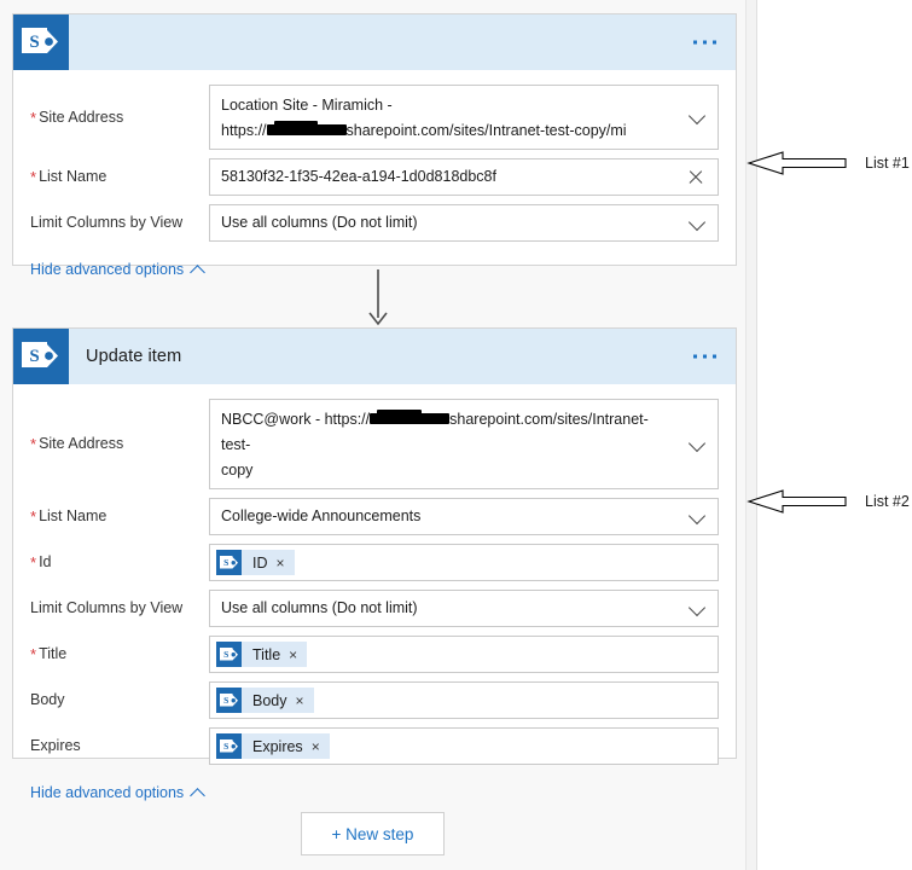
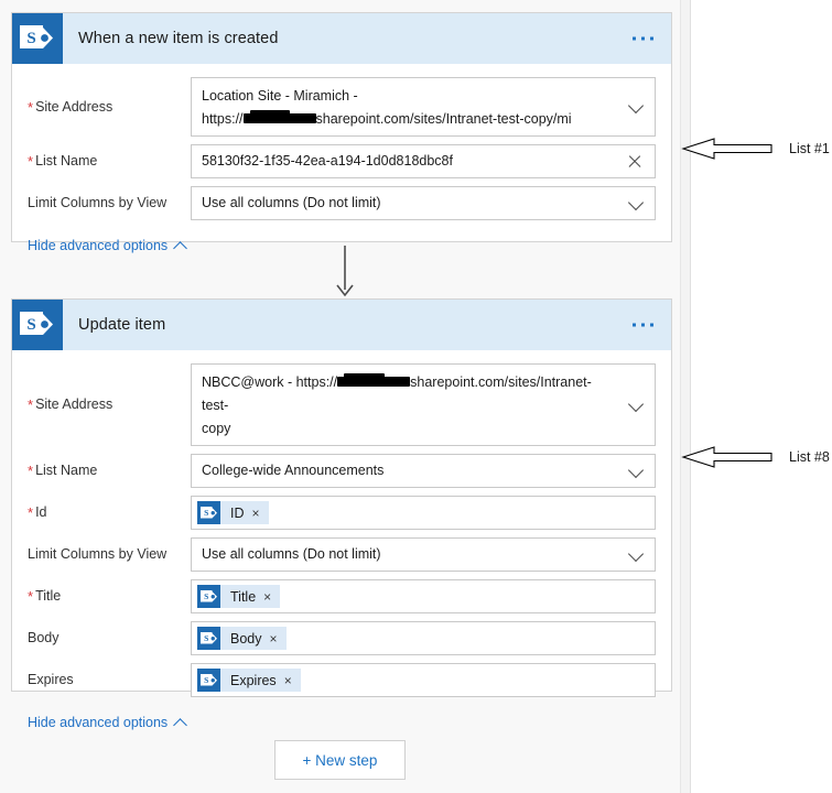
  S
+ When a new item is created
  *
  Site Address
  Location Site - Miramich -
  https:// sharepoint.com/sites/Intranet-test-copy/mi
  *
  List Name
  58130f32-1f35-42ea-a194-1d0d818dbc8f
  Limit Columns by View
  Use all columns (Do not limit)
  Hide advanced options
  S
  Update item
  *
  Site Address
  NBCC@work - https:// sharepoint.com/sites/Intranet-test-
  copy
  *
  List Name
  College-wide Announcements
  *
  Id
  S
  ID
  ×
  Limit Columns by View
  Use all columns (Do not limit)
  *
  Title
  S
  Title
  ×
  Body
  S
  Body
  ×
  Expires
  S
  Expires
  ×
  Hide advanced options
  + New step
  List #1
- List #2
+ List #8
